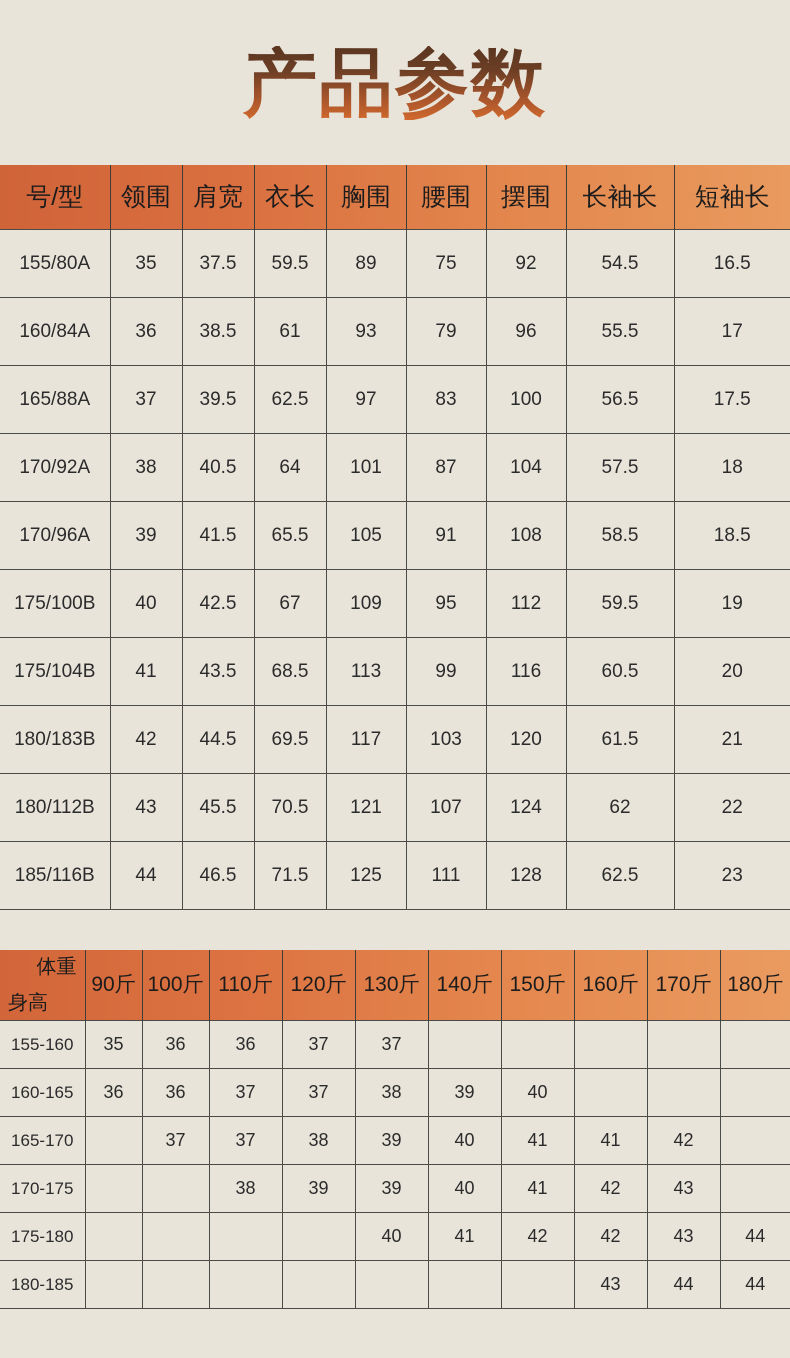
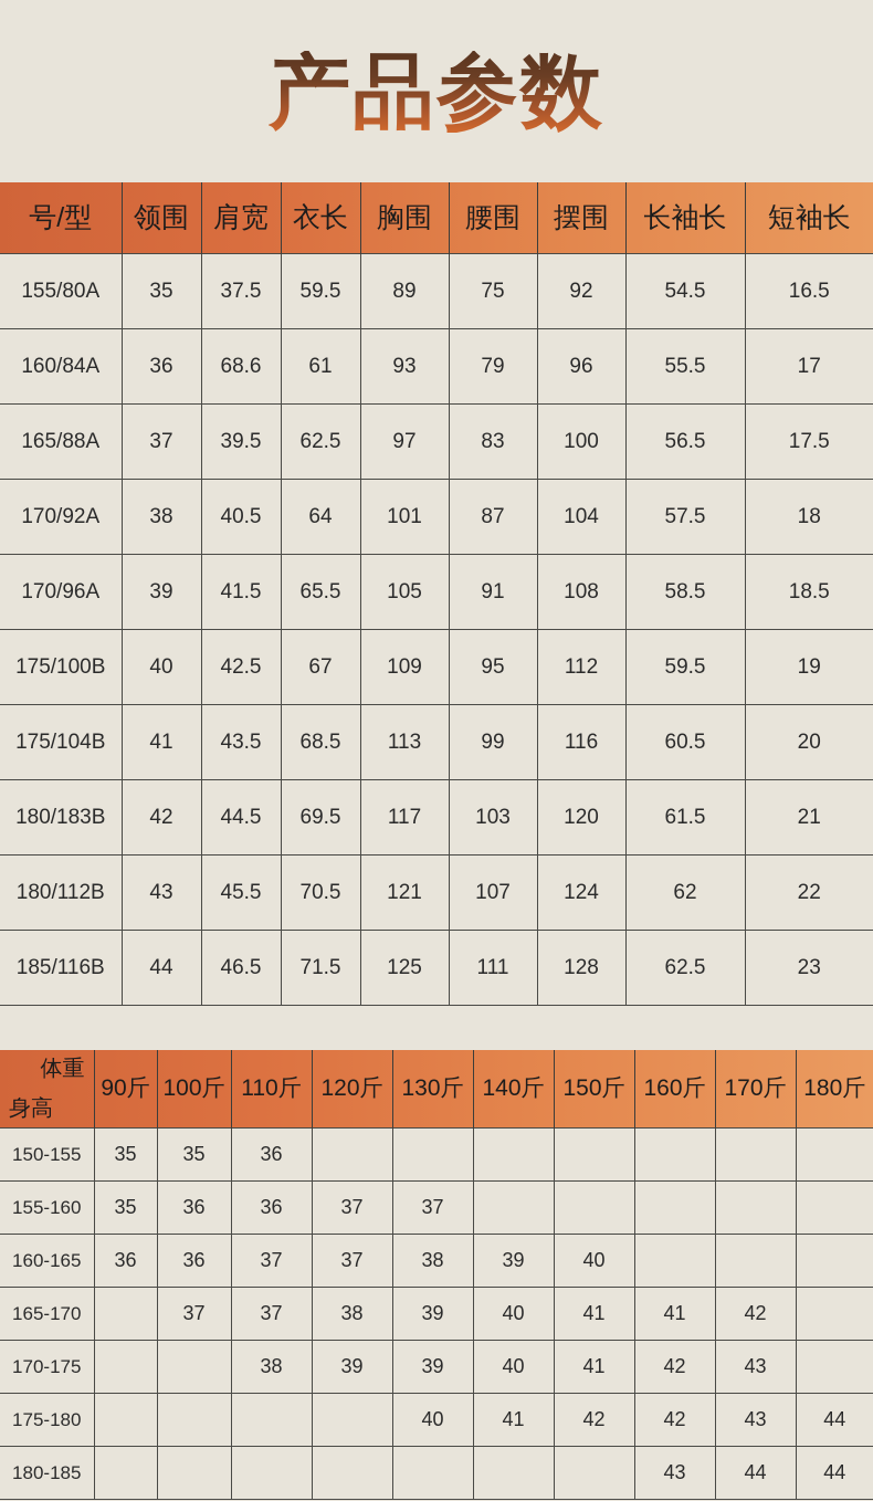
  产品参数
  号/型	领围	肩宽	衣长	胸围	腰围	摆围	长袖长	短袖长
  155/80A	35	37.5	59.5	89	75	92	54.5	16.5
- 160/84A	36	38.5	61	93	79	96	55.5	17
+ 160/84A	36	68.6	61	93	79	96	55.5	17
  165/88A	37	39.5	62.5	97	83	100	56.5	17.5
  170/92A	38	40.5	64	101	87	104	57.5	18
  170/96A	39	41.5	65.5	105	91	108	58.5	18.5
  175/100B	40	42.5	67	109	95	112	59.5	19
  175/104B	41	43.5	68.5	113	99	116	60.5	20
  180/183B	42	44.5	69.5	117	103	120	61.5	21
  180/112B	43	45.5	70.5	121	107	124	62	22
  185/116B	44	46.5	71.5	125	111	128	62.5	23
  体重 身高	90斤	100斤	110斤	120斤	130斤	140斤	150斤	160斤	170斤	180斤
+ 150-155	35	35	36
  155-160	35	36	36	37	37
  160-165	36	36	37	37	38	39	40
  165-170		37	37	38	39	40	41	41	42
  170-175			38	39	39	40	41	42	43
  175-180					40	41	42	42	43	44
  180-185								43	44	44
